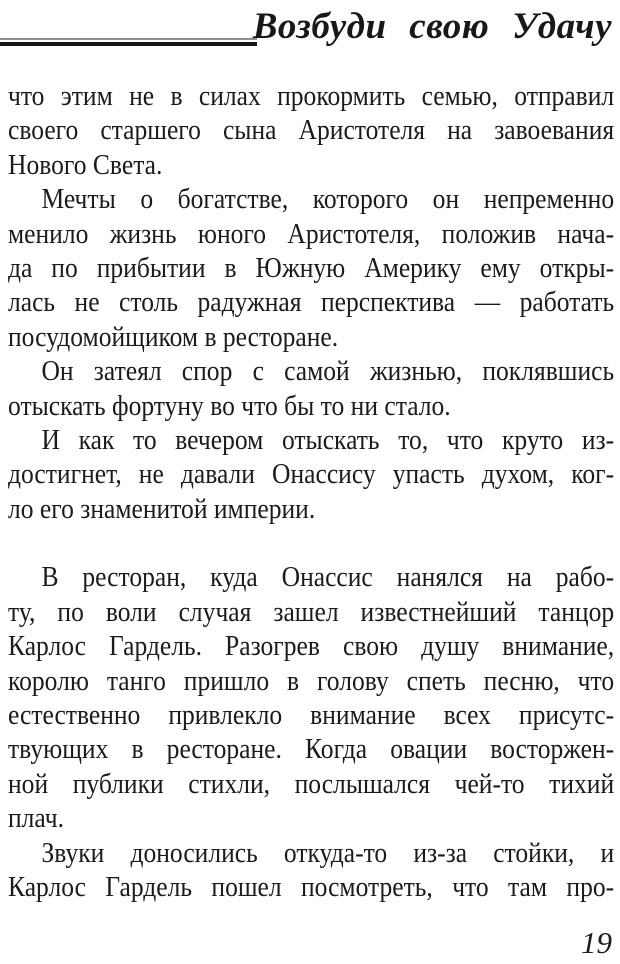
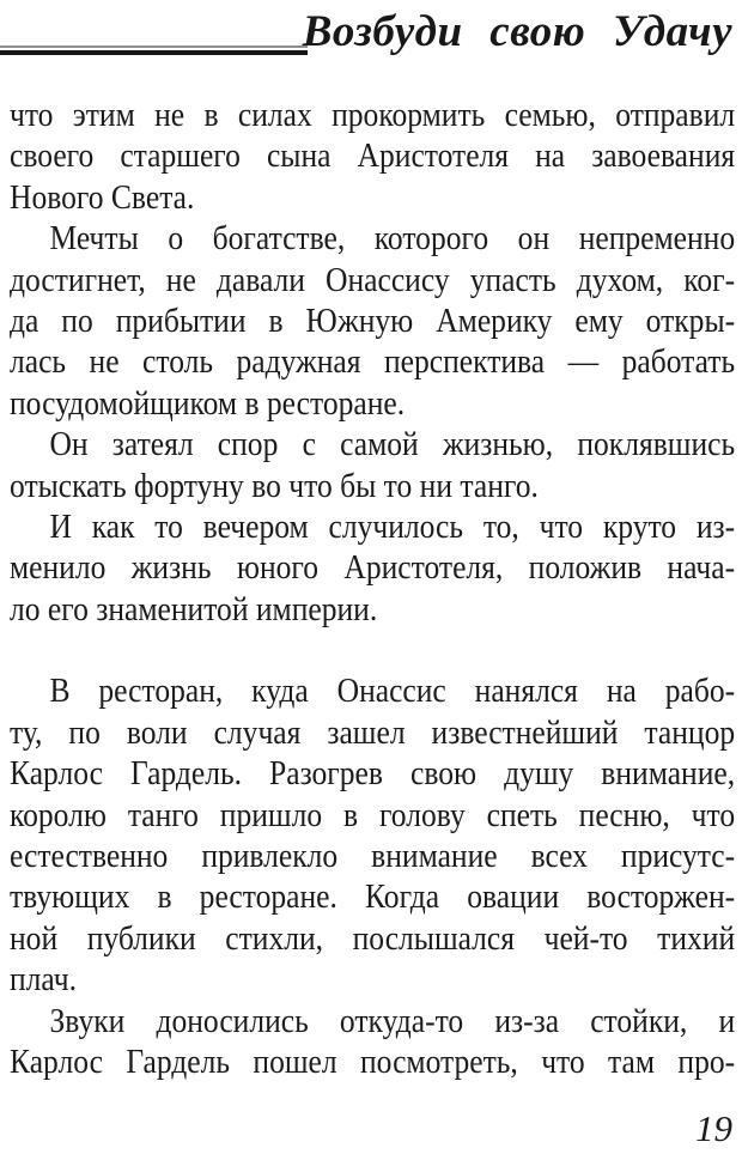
  Возбуди свою Удачу
  что этим не в силах прокормить семью, отправил
  своего старшего сына Аристотеля на завоевания
  Нового Света.
  Мечты о богатстве, которого он непременно
- менило жизнь юного Аристотеля, положив нача-
+ достигнет, не давали Онассису упасть духом, ког-
  да по прибытии в Южную Америку ему откры-
  лась не столь радужная перспектива — работать
  посудомойщиком в ресторане.
  Он затеял спор с самой жизнью, поклявшись
- отыскать фортуну во что бы то ни стало.
+ отыскать фортуну во что бы то ни танго.
- И как то вечером отыскать то, что круто из-
+ И как то вечером случилось то, что круто из-
- достигнет, не давали Онассису упасть духом, ког-
+ менило жизнь юного Аристотеля, положив нача-
  ло его знаменитой империи.
  В ресторан, куда Онассис нанялся на рабо-
  ту, по воли случая зашел известнейший танцор
  Карлос Гардель. Разогрев свою душу внимание,
  королю танго пришло в голову спеть песню, что
  естественно привлекло внимание всех присутс-
  твующих в ресторане. Когда овации восторжен-
  ной публики стихли, послышался чей-то тихий
  плач.
  Звуки доносились откуда-то из-за стойки, и
  Карлос Гардель пошел посмотреть, что там про-
  19
